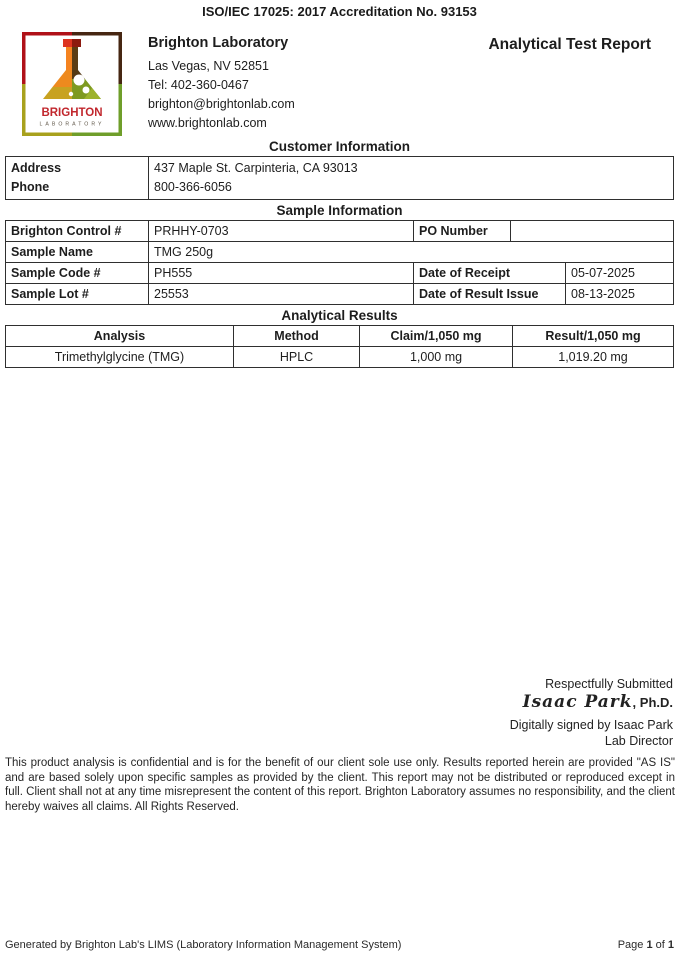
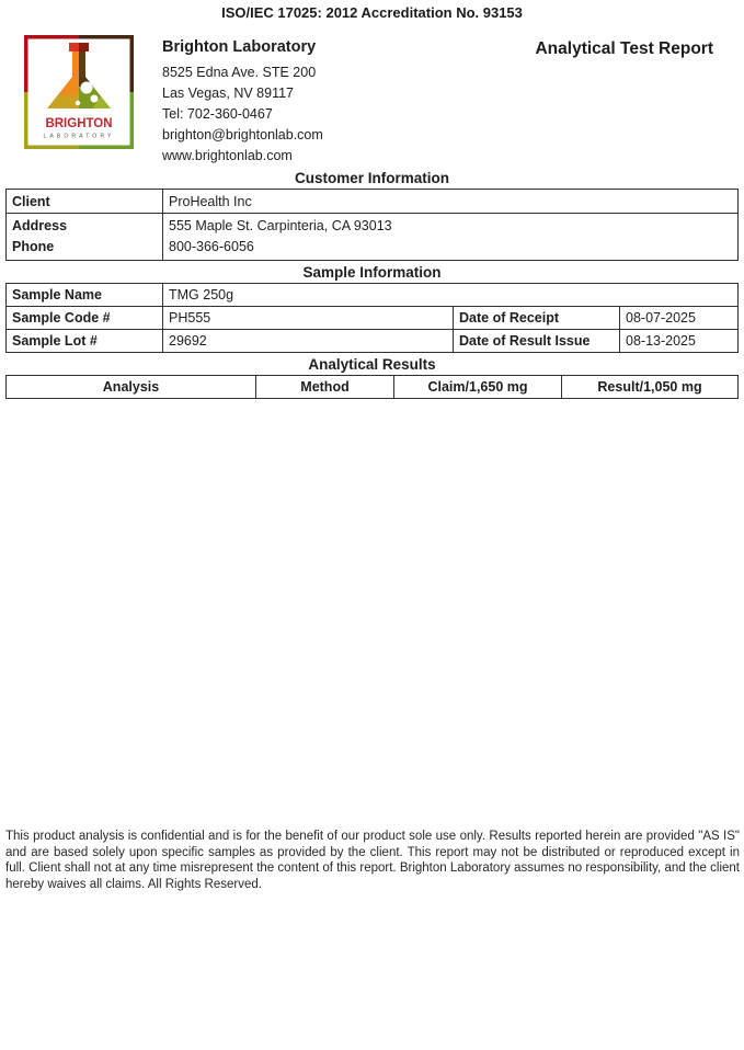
- ISO/IEC 17025: 2017 Accreditation No. 93153
+ ISO/IEC 17025: 2012 Accreditation No. 93153
  BRIGHTON
  Brighton Laboratory
+ 8525 Edna Ave. STE 200
- Las Vegas, NV 52851
+ Las Vegas, NV 89117
- Tel: 402-360-0467
+ Tel: 702-360-0467
  brighton@brightonlab.com
  www.brightonlab.com
  Analytical Test Report
  Customer Information
+ Client	ProHealth Inc
- Address Phone	437 Maple St. Carpinteria, CA 93013 800-366-6056
+ Address Phone	555 Maple St. Carpinteria, CA 93013 800-366-6056
  Sample Information
- Brighton Control #	PRHHY-0703	PO Number
  Sample Name	TMG 250g
- Sample Code #	PH555	Date of Receipt	05-07-2025
+ Sample Code #	PH555	Date of Receipt	08-07-2025
- Sample Lot #	25553	Date of Result Issue	08-13-2025
+ Sample Lot #	29692	Date of Result Issue	08-13-2025
  Analytical Results
- Analysis	Method	Claim/1,050 mg	Result/1,050 mg
+ Analysis	Method	Claim/1,650 mg	Result/1,050 mg
- Trimethylglycine (TMG)	HPLC	1,000 mg	1,019.20 mg
- Respectfully Submitted
- Isaac Park, Ph.D.
- Digitally signed by Isaac Park
- Lab Director
- This product analysis is confidential and is for the benefit of our client sole use only. Results reported herein are provided "AS IS" and are based solely upon specific samples as provided by the client. This report may not be distributed or reproduced except in full. Client shall not at any time misrepresent the content of this report. Brighton Laboratory assumes no responsibility, and the client hereby waives all claims. All Rights Reserved.
+ This product analysis is confidential and is for the benefit of our product sole use only. Results reported herein are provided "AS IS" and are based solely upon specific samples as provided by the client. This report may not be distributed or reproduced except in full. Client shall not at any time misrepresent the content of this report. Brighton Laboratory assumes no responsibility, and the client hereby waives all claims. All Rights Reserved.
- Generated by Brighton Lab's LIMS (Laboratory Information Management System)
- Page 1 of 1
